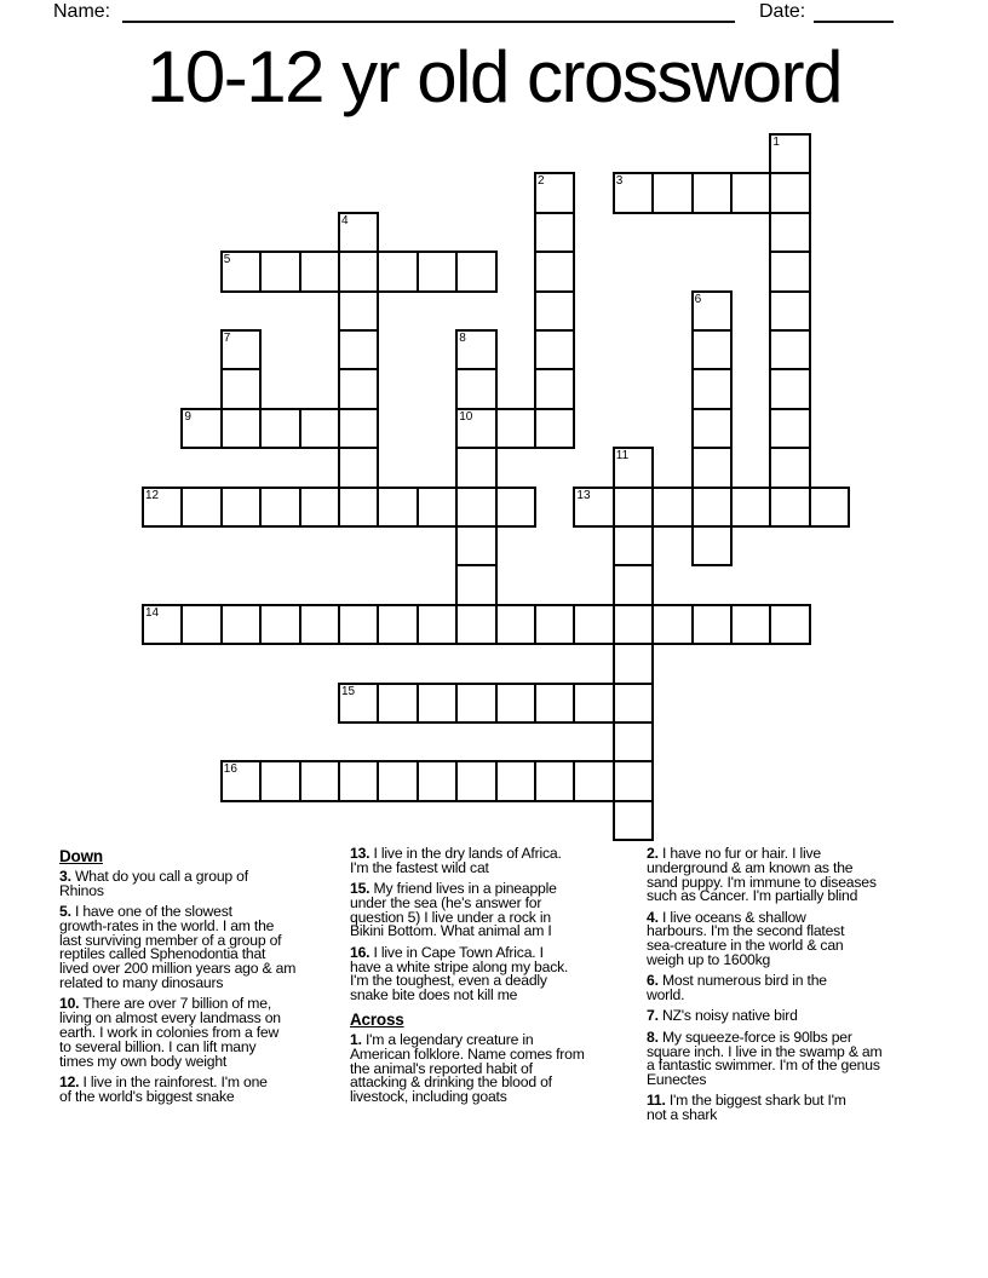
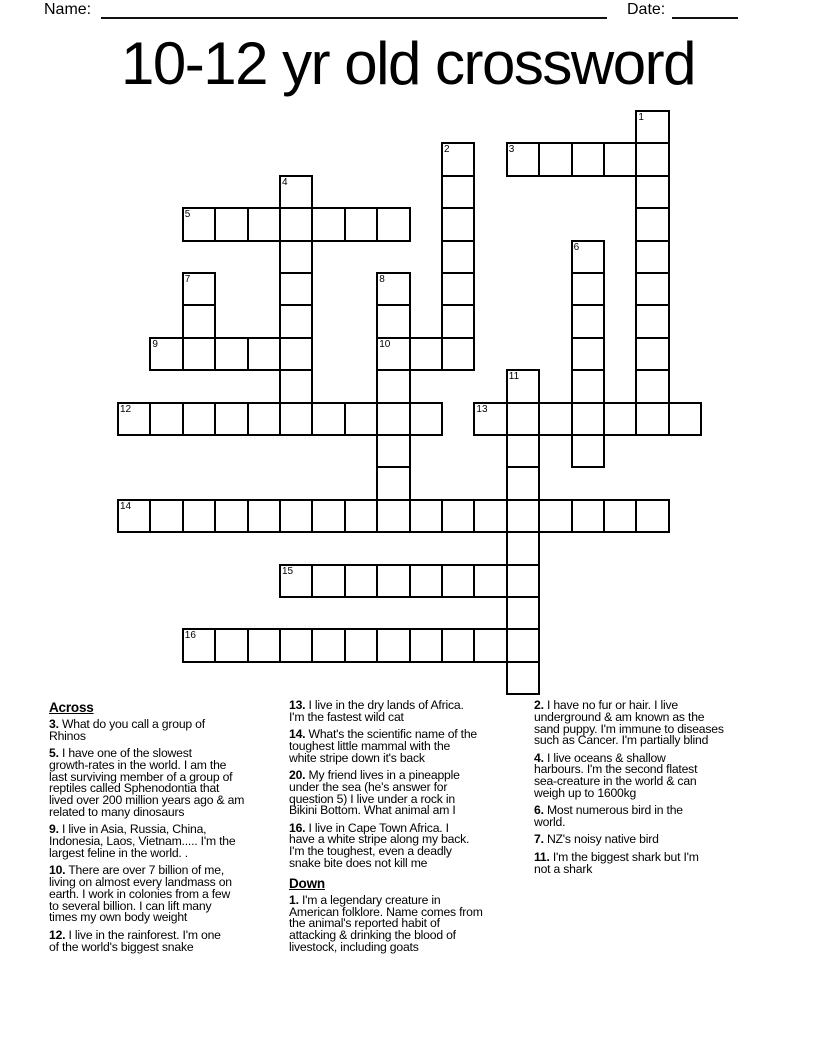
  Name:
  Date:
  10-12 yr old crossword
  3
  5
  9
  10
  12
  13
  14
  15
  16
  1
  2
  4
  6
  7
  8
  11
- Down
+ Across
  3. What do you call a group of
  Rhinos
  5. I have one of the slowest
  growth-rates in the world. I am the
  last surviving member of a group of
  reptiles called Sphenodontia that
  lived over 200 million years ago & am
  related to many dinosaurs
+ 9. I live in Asia, Russia, China,
+ Indonesia, Laos, Vietnam..... I'm the
+ largest feline in the world. .
  10. There are over 7 billion of me,
  living on almost every landmass on
  earth. I work in colonies from a few
  to several billion. I can lift many
  times my own body weight
  12. I live in the rainforest. I'm one
  of the world's biggest snake
  13. I live in the dry lands of Africa.
  I'm the fastest wild cat
+ 14. What's the scientific name of the
+ toughest little mammal with the
+ white stripe down it's back
- 15. My friend lives in a pineapple
+ 20. My friend lives in a pineapple
  under the sea (he's answer for
  question 5) I live under a rock in
  Bikini Bottom. What animal am I
  16. I live in Cape Town Africa. I
  have a white stripe along my back.
  I'm the toughest, even a deadly
  snake bite does not kill me
- Across
+ Down
  1. I'm a legendary creature in
  American folklore. Name comes from
  the animal's reported habit of
  attacking & drinking the blood of
  livestock, including goats
  2. I have no fur or hair. I live
  underground & am known as the
  sand puppy. I'm immune to diseases
  such as Cancer. I'm partially blind
  4. I live oceans & shallow
  harbours. I'm the second flatest
  sea-creature in the world & can
  weigh up to 1600kg
  6. Most numerous bird in the
  world.
  7. NZ's noisy native bird
- 8. My squeeze-force is 90lbs per
- square inch. I live in the swamp & am
- a fantastic swimmer. I'm of the genus
- Eunectes
  11. I'm the biggest shark but I'm
  not a shark
